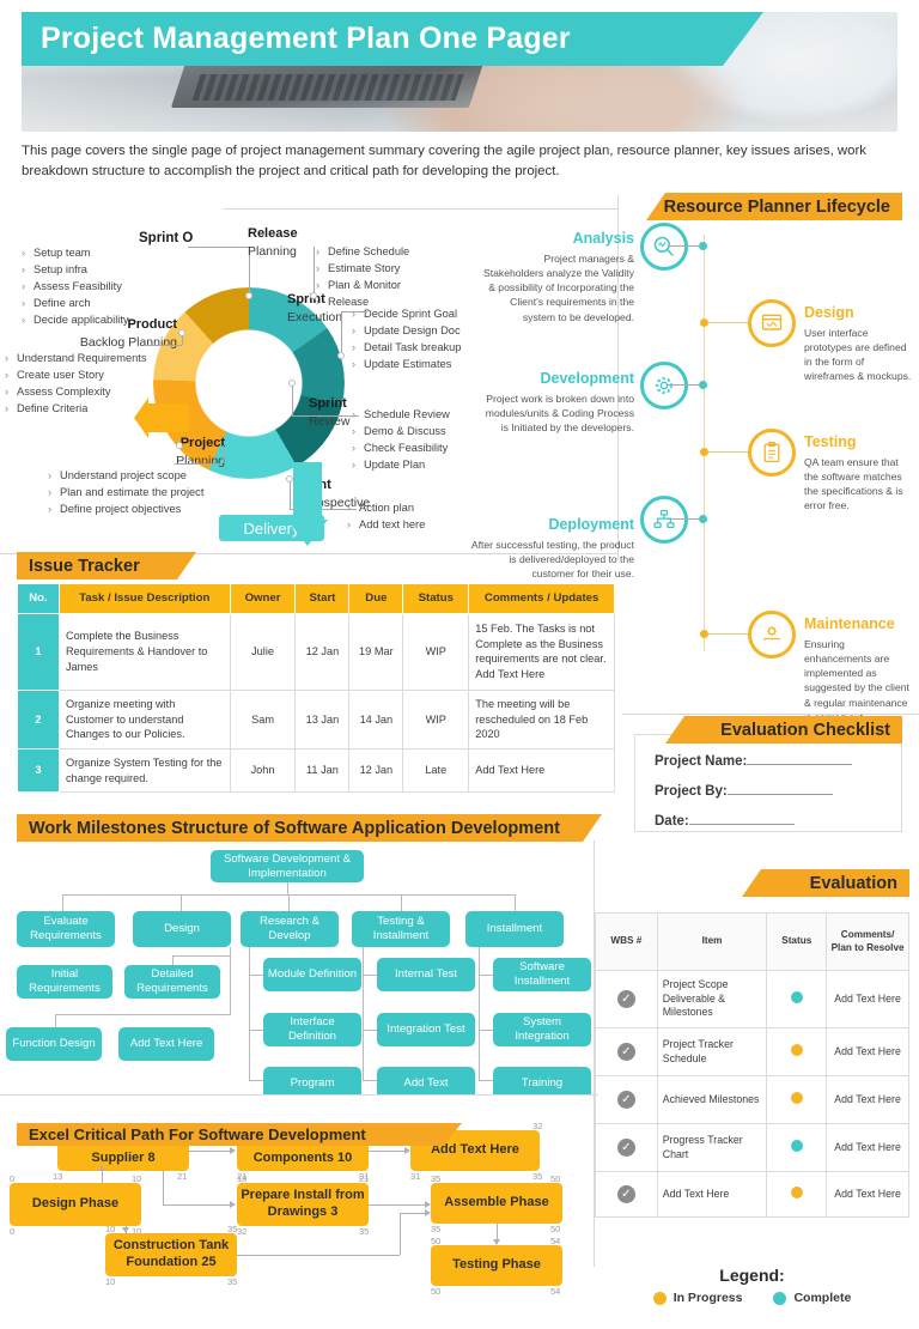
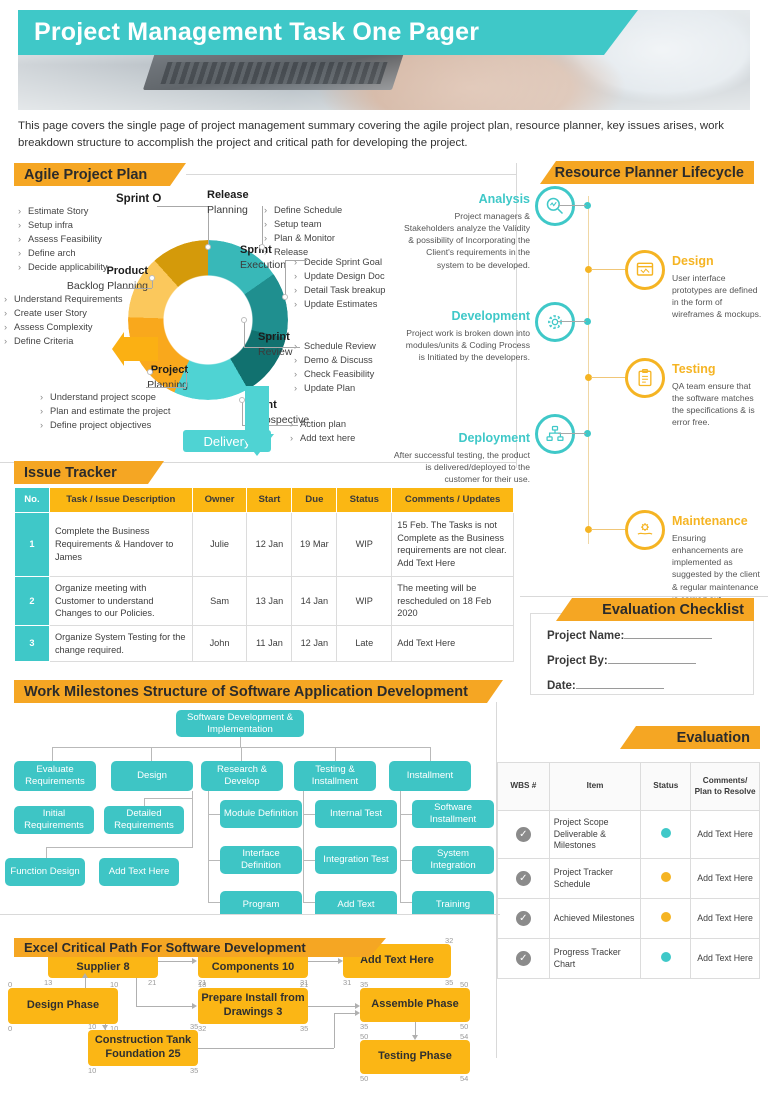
- Project Management Plan One Pager
+ Project Management Task One Pager
  This page covers the single page of project management summary covering the agile project plan, resource planner, key issues arises, work breakdown structure to accomplish the project and critical path for developing the project.
+ Agile Project Plan
  Deliver
  Sprint O
- Setup team
+ Estimate Story
  Setup infra
  Assess Feasibility
  Define arch
  Decide applicability
  Release
  Planning
  Define Schedule
- Estimate Story
+ Setup team
  Plan & Monitor
  Release
  Sprint
  Execution
  Decide Sprint Goal
  Update Design Doc
  Detail Task breakup
  Update Estimates
  Sprint
  Review
  Schedule Review
  Demo & Discuss
  Check Feasibility
  Update Plan
  Action plan
  Add text here
  Project
  Planning
  Understand project scope
  Plan and estimate the project
  Define project objectives
  Product
  Backlog Planning
  Understand Requirements
  Create user Story
  Assess Complexity
  Define Criteria
  Resource Planner Lifecycle
  Analysis
  Project managers & Stakeholders analyze the Validity & possibility of Incorporating the Client's requirements in the system to be developed.
  Design
  User interface prototypes are defined in the form of wireframes & mockups.
  Development
  Project work is broken down into modules/units & Coding Process is Initiated by the developers.
  Testing
  QA team ensure that the software matches the specifications & is error free.
  Deployment
  After successful testing, the product is delivered/deployed to the customer for their use.
  Maintenance
  Ensuring enhancements are implemented as suggested by the client & regular maintenance
  Issue Tracker
  No.	Task / Issue Description	Owner	Start	Due	Status	Comments / Updates
  1	Complete the Business Requirements & Handover to James	Julie	12 Jan	19 Mar	WIP	15 Feb. The Tasks is not Complete as the Business requirements are not clear. Add Text Here
  2	Organize meeting with Customer to understand Changes to our Policies.	Sam	13 Jan	14 Jan	WIP	The meeting will be rescheduled on 18 Feb 2020
  3	Organize System Testing for the change required.	John	11 Jan	12 Jan	Late	Add Text Here
  Evaluation Checklist
  Project Name:
  Project By:
  Date:
  Work Milestones Structure of Software Application Development
  Software Development & Implementation
  Evaluate Requirements
  Design
  Research & Develop
  Testing & Installment
  Installment
  Initial Requirements
  Detailed Requirements
  Function Design
  Add Text Here
  Module Definition
  Interface Definition
  Program
  Internal Test
  Integration Test
  Add Text
  Software Installment
  System Integration
  Training
  Evaluation
  WBS #	Item	Status	Comments/ Plan to Resolve
  ✓	Project Scope Deliverable & Milestones		Add Text Here
  ✓	Project Tracker Schedule		Add Text Here
  ✓	Achieved Milestones		Add Text Here
  ✓	Progress Tracker Chart		Add Text Here
- ✓	Add Text Here		Add Text Here
- Legend:
- In Progress
- Complete
  Excel Critical Path For Software Development
  0
  10
  Design Phase
  0
  10
  13
  21
  10
  35
  Construction Tank Foundation 25
  10
  35
  21
  31
  18
  21
  Prepare Install from Drawings 3
  32
  35
  32
  Add Text Here
  31
  35
  35
  50
  Assemble Phase
  35
  50
  50
  54
  Testing Phase
  50
  54
